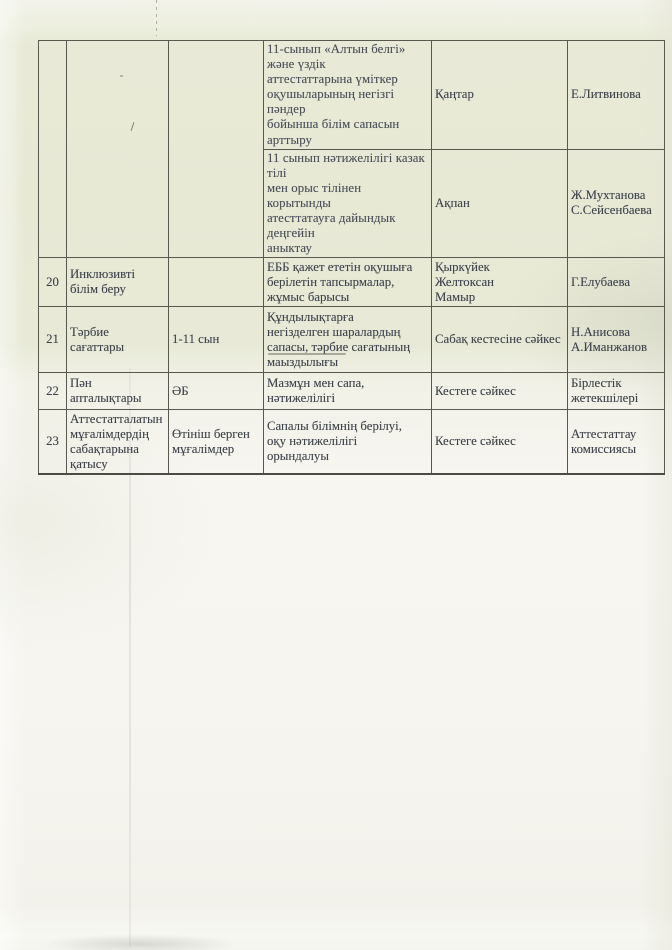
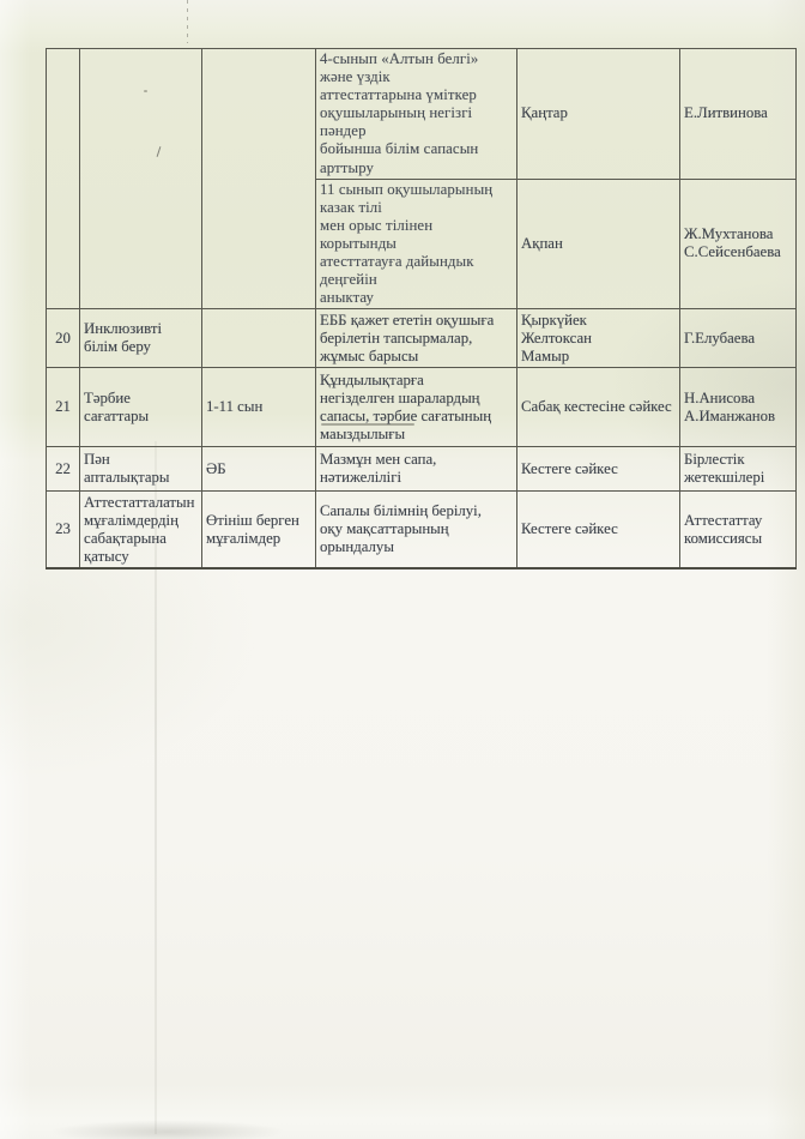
- 			11-сынып «Алтын белгі» және үздік аттестаттарына үміткер оқушыларының негізгі пәндер бойынша білім сапасын арттыру	Қаңтар	Е.Литвинова
+ 			4-сынып «Алтын белгі» және үздік аттестаттарына үміткер оқушыларының негізгі пәндер бойынша білім сапасын арттыру	Қаңтар	Е.Литвинова
- 11 сынып нәтижелілігі казак тілі мен орыс тілінен корытынды атесттатауға дайындык деңгейін аныктау	Ақпан	Ж.Мухтанова С.Сейсенбаева
+ 11 сынып оқушыларының казак тілі мен орыс тілінен корытынды атесттатауға дайындык деңгейін аныктау	Ақпан	Ж.Мухтанова С.Сейсенбаева
  20	Инклюзивті білім беру		ЕББ қажет ететін оқушыға берілетін тапсырмалар, жұмыс барысы	Қыркүйек Желтоксан Мамыр	Г.Елубаева
  21	Тәрбие сағаттары	1-11 сын	Құндылықтарға негізделген шаралардың сапасы, тәрбие сағатының маыздылығы	Сабақ кестесіне сәйкес	Н.Анисова А.Иманжанов
  22	Пән апталықтары	ӘБ	Мазмұн мен сапа, нәтижелілігі	Кестеге сәйкес	Бірлестік жетекшілері
- 23	Аттестатталатын мұғалімдердің сабақтарына қатысу	Өтініш берген мұғалімдер	Сапалы білімнің берілуі, оқу нәтижелілігі орындалуы	Кестеге сәйкес	Аттестаттау комиссиясы
+ 23	Аттестатталатын мұғалімдердің сабақтарына қатысу	Өтініш берген мұғалімдер	Сапалы білімнің берілуі, оқу мақсаттарының орындалуы	Кестеге сәйкес	Аттестаттау комиссиясы
